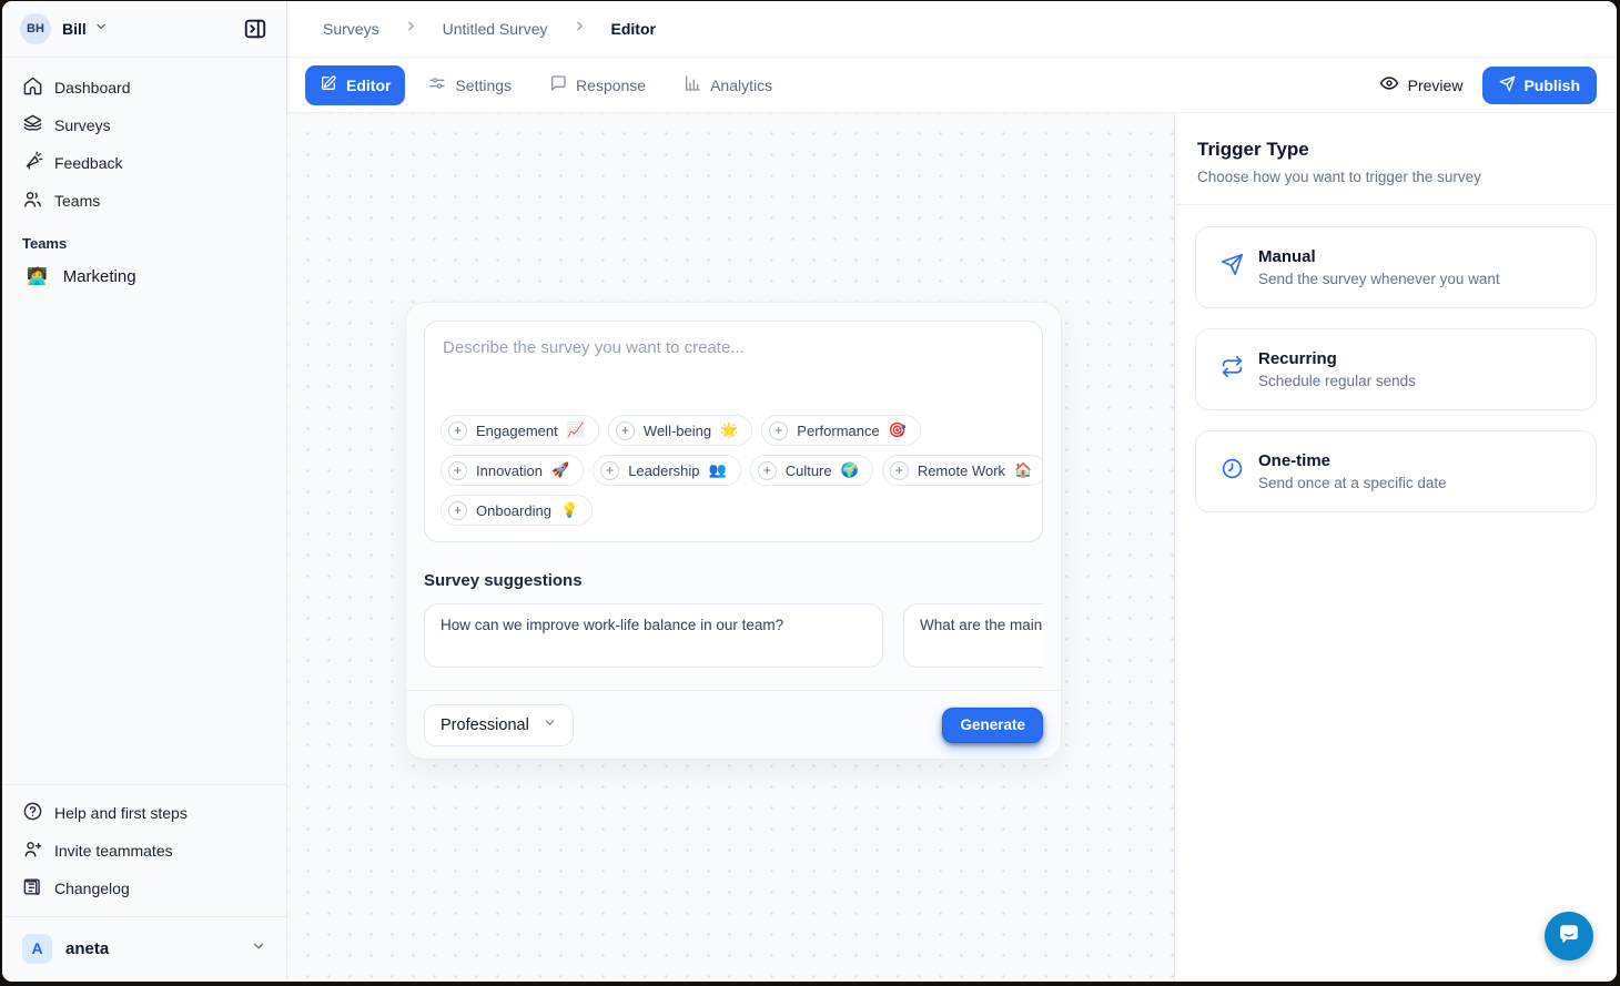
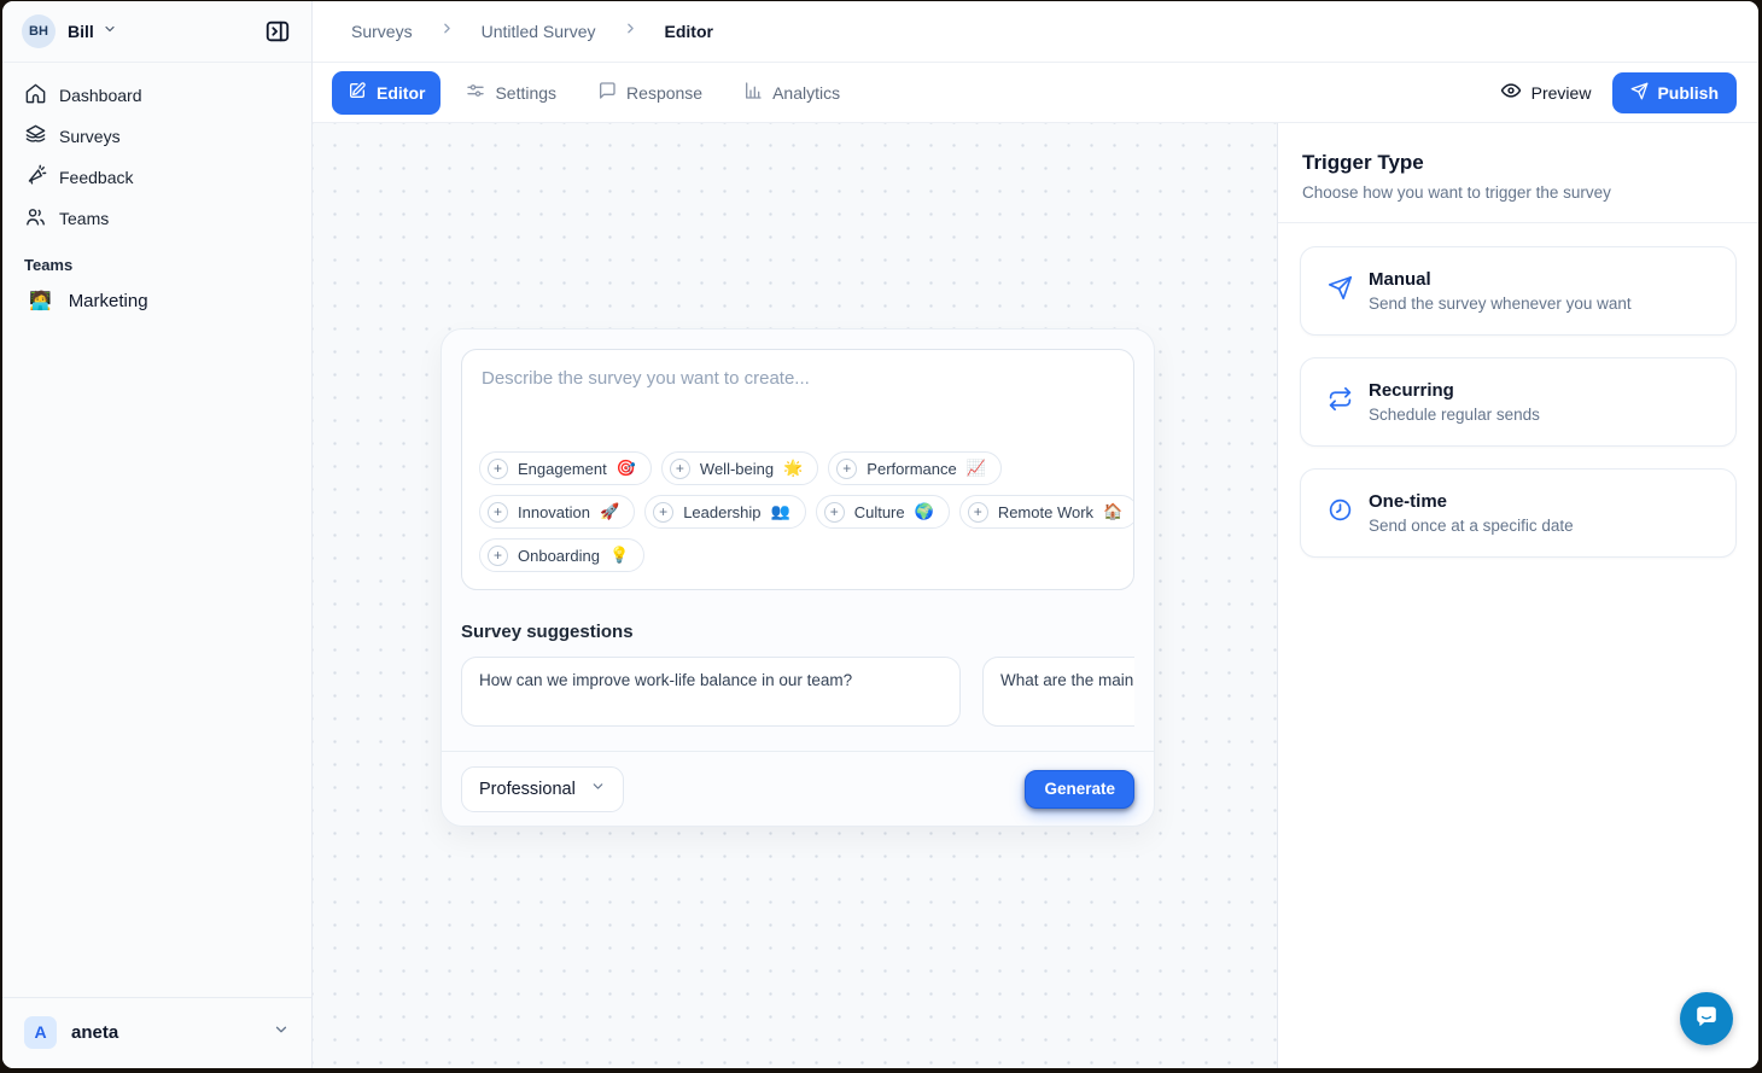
  BH
  Bill
  Dashboard
  Surveys
  Feedback
  Teams
  Teams
  🧑‍💻
  Marketing
- Help and first steps
- Invite teammates
- Changelog
  A
  aneta
  Surveys
  Untitled Survey
  Editor
  Editor
  Settings
  Response
  Analytics
  Preview
  Publish
  Describe the survey you want to create...
  +
  Engagement
- 📈
+ 🎯
  +
  Well-being
  🌟
  +
  Performance
- 🎯
+ 📈
  +
  Innovation
  🚀
  +
  Leadership
  👥
  +
  Culture
  🌍
  +
  Remote Work
  🏠
  +
  Onboarding
  💡
  Survey suggestions
  How can we improve work-life balance in our team?
  What are the main
  Professional
  Generate
  Trigger Type
  Choose how you want to trigger the survey
  Manual
  Send the survey whenever you want
  Recurring
  Schedule regular sends
  One-time
  Send once at a specific date
